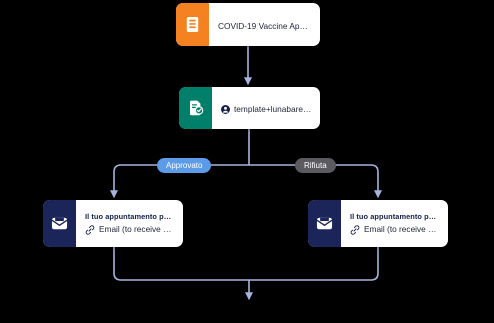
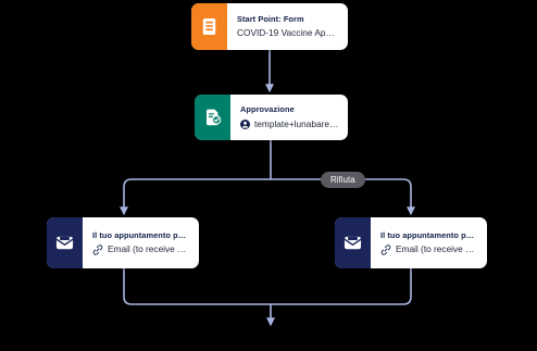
+ Start Point: Form
  COVID-19 Vaccine Appoi
+ Approvazione
  template+lunabarese
  Il tuo appuntamento per i
  Email (to receive not
  Il tuo appuntamento per i
  Email (to receive not
- Approvato
  Rifiuta
